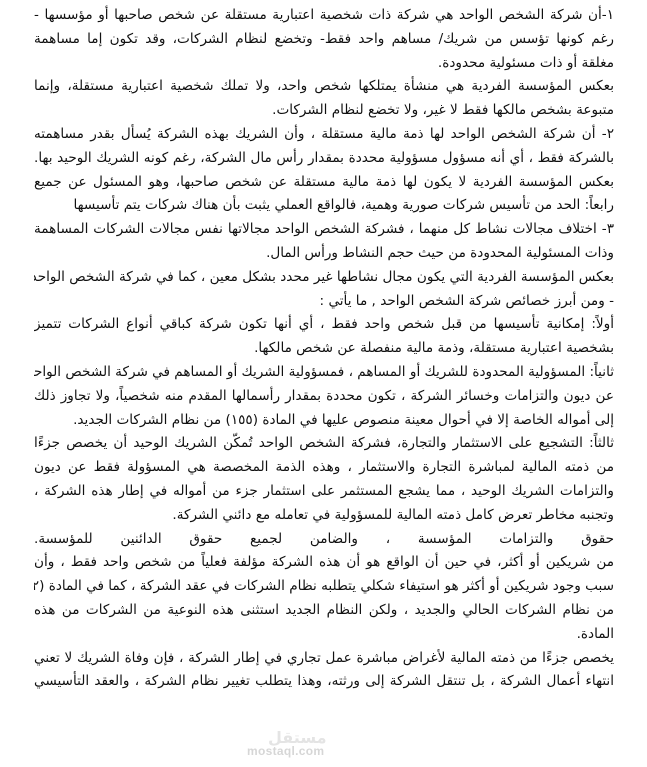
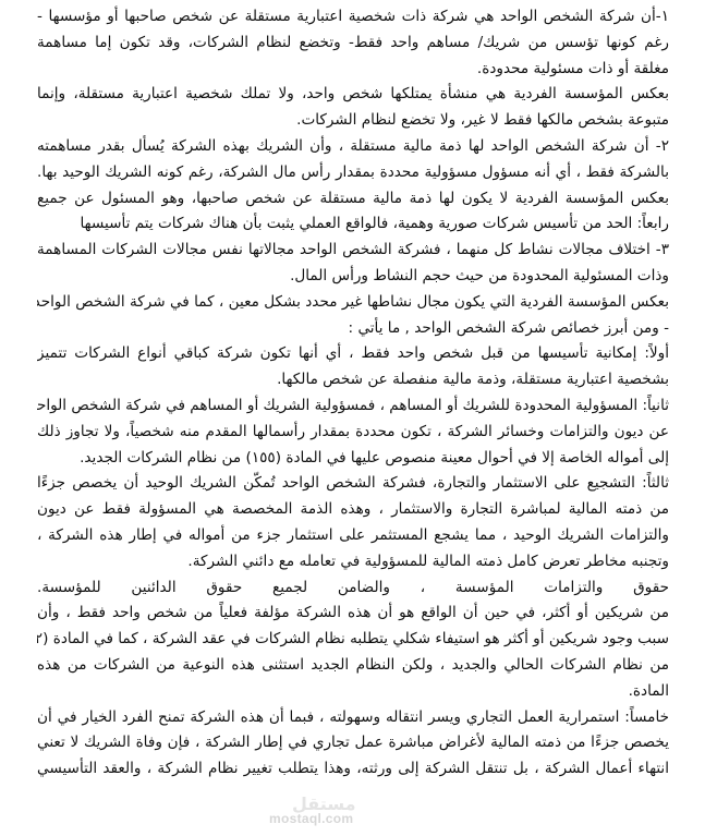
  ١-أن شركة الشخص الواحد هي شركة ذات شخصية اعتبارية مستقلة عن شخص صاحبها أو مؤسسها -
  رغم كونها تؤسس من شريك/ مساهم واحد فقط- وتخضع لنظام الشركات، وقد تكون إما مساهمة
  مغلقة أو ذات مسئولية محدودة.
  بعكس المؤسسة الفردية هي منشأة يمتلكها شخص واحد، ولا تملك شخصية اعتبارية مستقلة، وإنما
  متبوعة بشخص مالكها فقط لا غير، ولا تخضع لنظام الشركات.
  ٢- أن شركة الشخص الواحد لها ذمة مالية مستقلة ، وأن الشريك بهذه الشركة يُسأل بقدر مساهمته
  بالشركة فقط ، أي أنه مسؤول مسؤولية محددة بمقدار رأس مال الشركة، رغم كونه الشريك الوحيد بها.
  بعكس المؤسسة الفردية لا يكون لها ذمة مالية مستقلة عن شخص صاحبها، وهو المسئول عن جميع
  رابعاً: الحد من تأسيس شركات صورية وهمية، فالواقع العملي يثبت بأن هناك شركات يتم تأسيسها
  ٣- اختلاف مجالات نشاط كل منهما ، فشركة الشخص الواحد مجالاتها نفس مجالات الشركات المساهمة
  وذات المسئولية المحدودة من حيث حجم النشاط ورأس المال.
  بعكس المؤسسة الفردية التي يكون مجال نشاطها غير محدد بشكل معين ، كما في شركة الشخص الواحد
  - ومن أبرز خصائص شركة الشخص الواحد , ما يأتي :
  أولاً: إمكانية تأسيسها من قبل شخص واحد فقط ، أي أنها تكون شركة كباقي أنواع الشركات تتميز
  بشخصية اعتبارية مستقلة، وذمة مالية منفصلة عن شخص مالكها.
  ثانياً: المسؤولية المحدودة للشريك أو المساهم ، فمسؤولية الشريك أو المساهم في شركة الشخص الواح
  عن ديون والتزامات وخسائر الشركة ، تكون محددة بمقدار رأسمالها المقدم منه شخصياً، ولا تجاوز ذلك
  إلى أمواله الخاصة إلا في أحوال معينة منصوص عليها في المادة (١٥٥) من نظام الشركات الجديد.
  ثالثاً: التشجيع على الاستثمار والتجارة، فشركة الشخص الواحد تُمكّن الشريك الوحيد أن يخصص جزءًا
  من ذمته المالية لمباشرة التجارة والاستثمار ، وهذه الذمة المخصصة هي المسؤولة فقط عن ديون
  والتزامات الشريك الوحيد ، مما يشجع المستثمر على استثمار جزء من أمواله في إطار هذه الشركة ،
  وتجنبه مخاطر تعرض كامل ذمته المالية للمسؤولية في تعامله مع دائني الشركة.
  حقوق والتزامات المؤسسة ، والضامن لجميع حقوق الدائنين للمؤسسة.
  من شريكين أو أكثر، في حين أن الواقع هو أن هذه الشركة مؤلفة فعلياً من شخص واحد فقط ، وأن
  سبب وجود شريكين أو أكثر هو استيفاء شكلي يتطلبه نظام الشركات في عقد الشركة ، كما في المادة (٢
  من نظام الشركات الحالي والجديد ، ولكن النظام الجديد استثنى هذه النوعية من الشركات من هذه
  المادة.
+ خامساً: استمرارية العمل التجاري ويسر انتقاله وسهولته ، فبما أن هذه الشركة تمنح الفرد الخيار في أن
  يخصص جزءًا من ذمته المالية لأغراض مباشرة عمل تجاري في إطار الشركة ، فإن وفاة الشريك لا تعني
  انتهاء أعمال الشركة ، بل تنتقل الشركة إلى ورثته، وهذا يتطلب تغيير نظام الشركة ، والعقد التأسيسي
  مستقل
  mostaql.com
